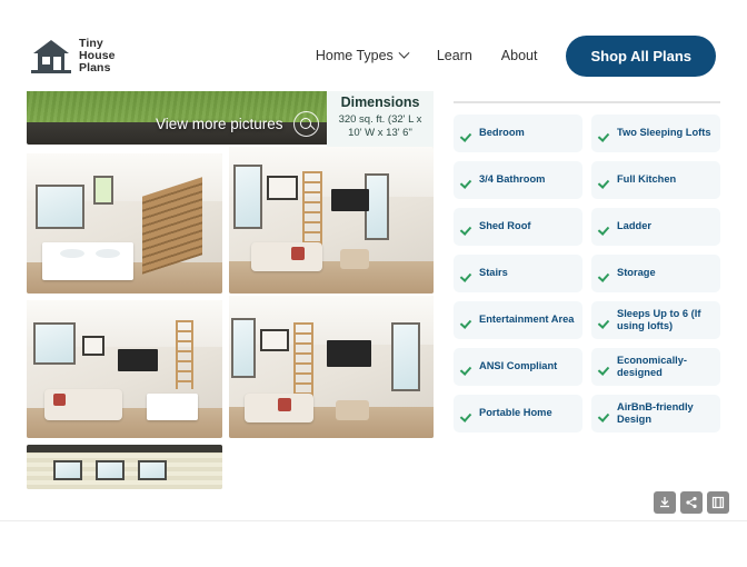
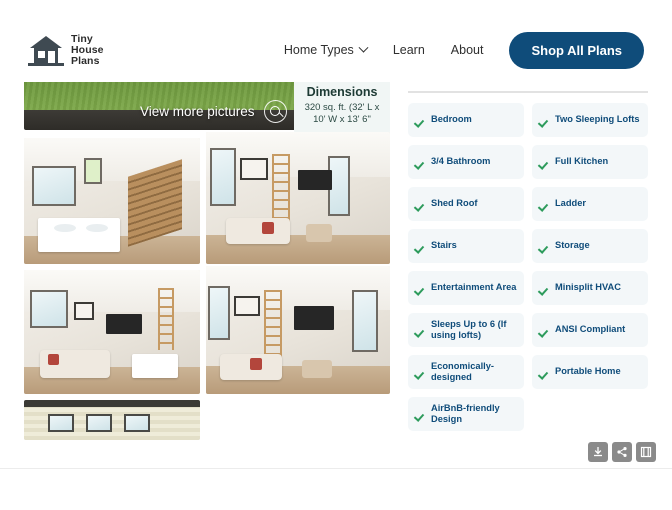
  Tiny
  House
  Plans
  Home Types
  Learn
  About
  Shop All Plans
  View more pictures
  Dimensions
  320 sq. ft. (32' L x 10' W x 13' 6"
  Bedroom
  Two Sleeping Lofts
  3/4 Bathroom
  Full Kitchen
  Shed Roof
  Ladder
  Stairs
  Storage
  Entertainment Area
+ Minisplit HVAC
  Sleeps Up to 6 (If using lofts)
  ANSI Compliant
  Economically-designed
  Portable Home
  AirBnB-friendly Design
